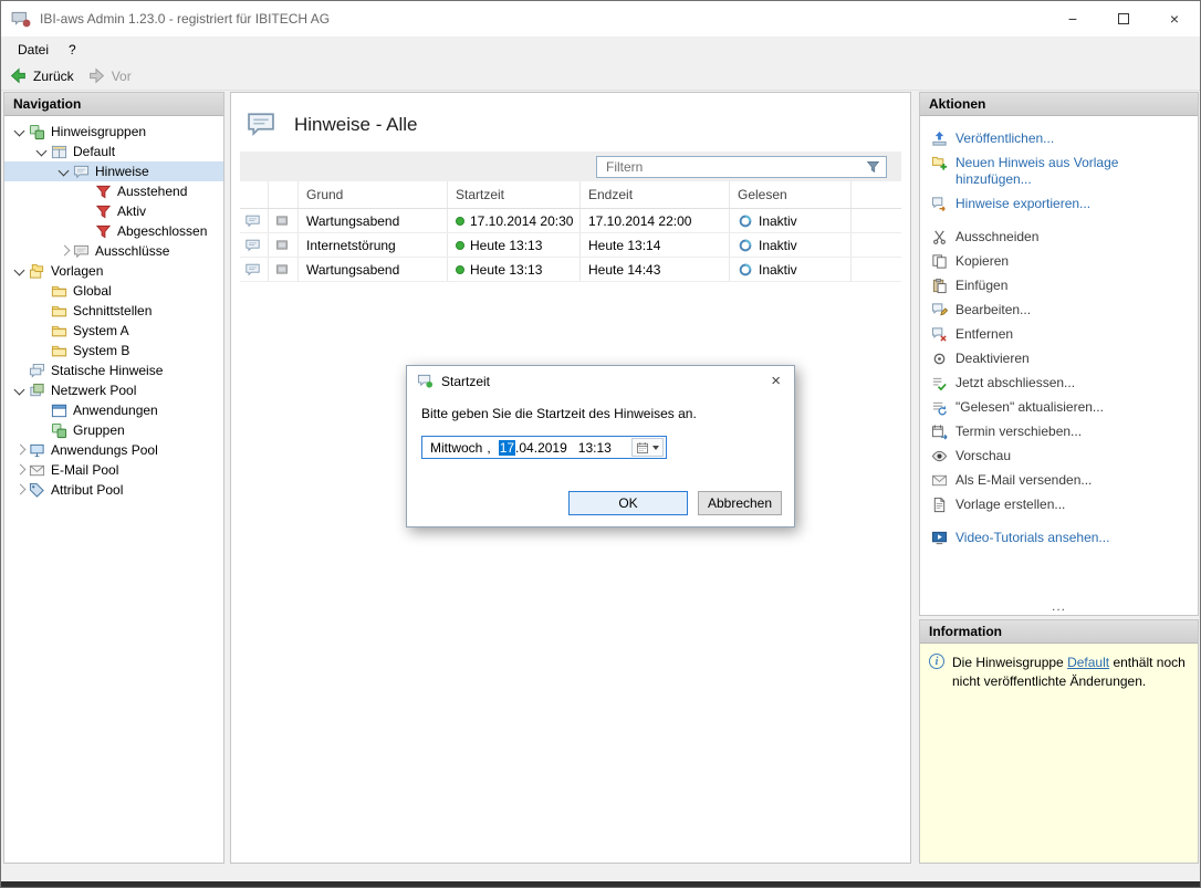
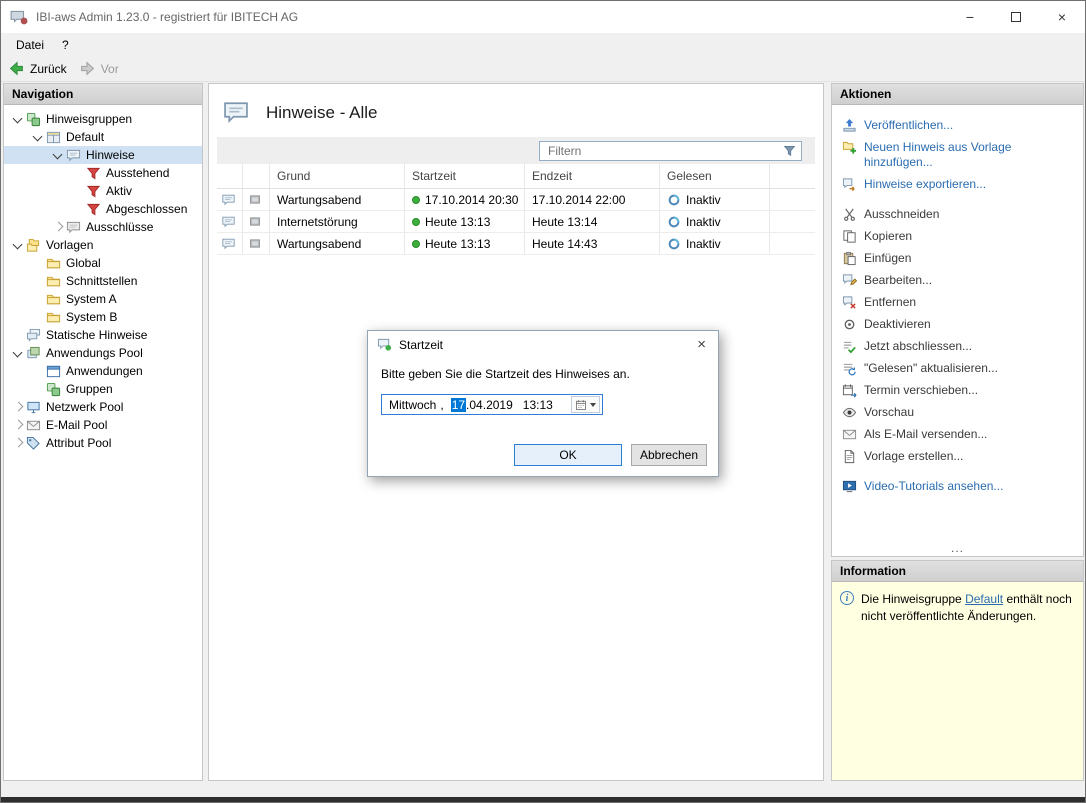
  IBI-aws Admin 1.23.0 - registriert für IBITECH AG
  −
  ×
  Datei
  ?
  Zurück
  Vor
  Navigation
  Hinweisgruppen
  Default
  Hinweise
  Ausstehend
  Aktiv
  Abgeschlossen
  Ausschlüsse
  Vorlagen
  Global
  Schnittstellen
  System A
  System B
  Statische Hinweise
- Netzwerk Pool
+ Anwendungs Pool
  Anwendungen
  Gruppen
- Anwendungs Pool
+ Netzwerk Pool
  E-Mail Pool
  Attribut Pool
  Hinweise - Alle
  Filtern
  Grund
  Startzeit
  Endzeit
  Gelesen
  Wartungsabend
  17.10.2014 20:30
  17.10.2014 22:00
  Inaktiv
  Internetstörung
  Heute 13:13
  Heute 13:14
  Inaktiv
  Wartungsabend
  Heute 13:13
  Heute 14:43
  Inaktiv
  Aktionen
  Veröffentlichen...
  Neuen Hinweis aus Vorlage hinzufügen...
  Hinweise exportieren...
  Ausschneiden
  Kopieren
  Einfügen
  Bearbeiten...
  Entfernen
  Deaktivieren
  Jetzt abschliessen...
  "Gelesen" aktualisieren...
  Termin verschieben...
  Vorschau
  Als E-Mail versenden...
  Vorlage erstellen...
  Video-Tutorials ansehen...
  ...
  Information
  i
  Die Hinweisgruppe Default enthält noch nicht veröffentlichte Änderungen.
  Startzeit
  ×
  Bitte geben Sie die Startzeit des Hinweises an.
  Mittwoch
  ,
  17
  .04.2019
  13:13
  OK
  Abbrechen
